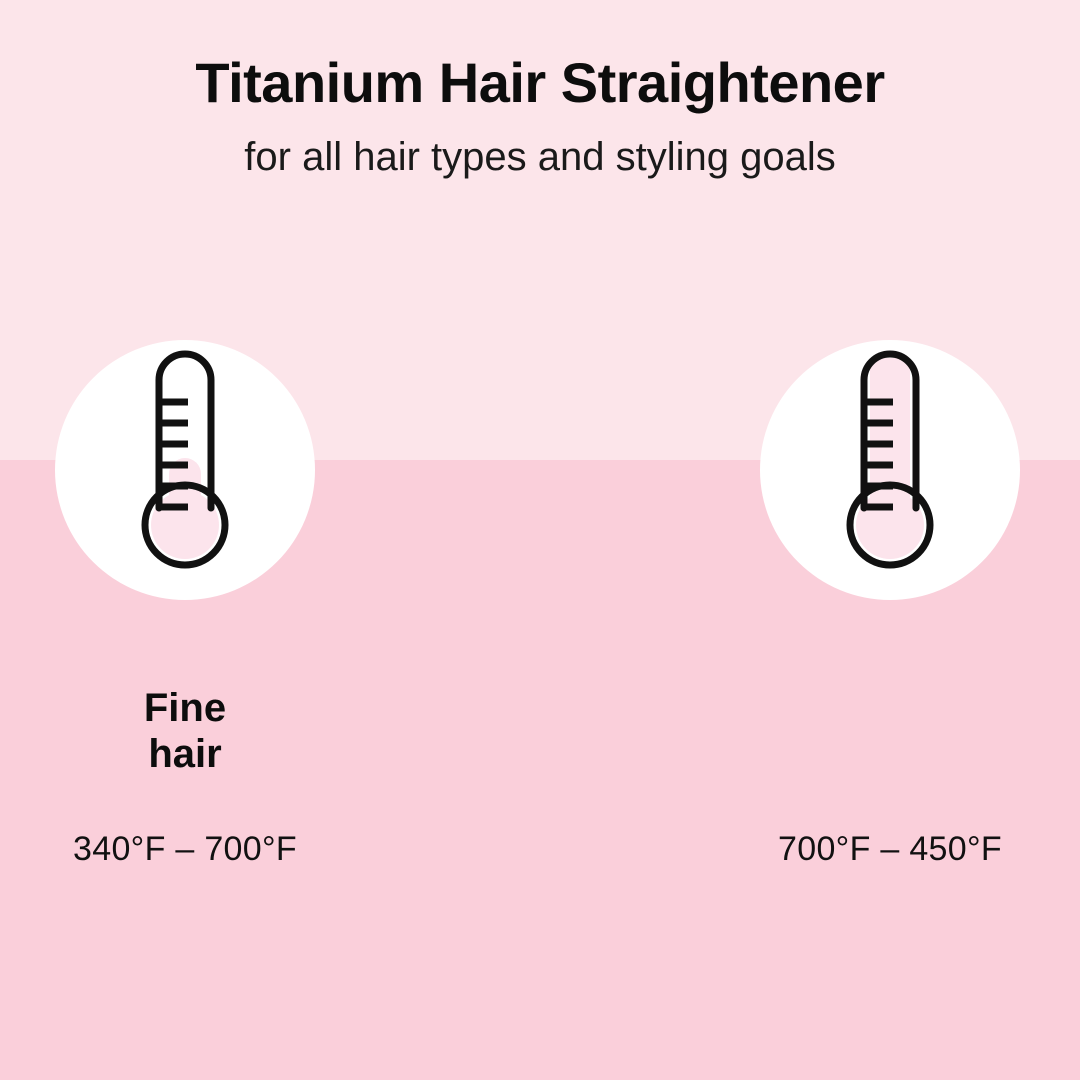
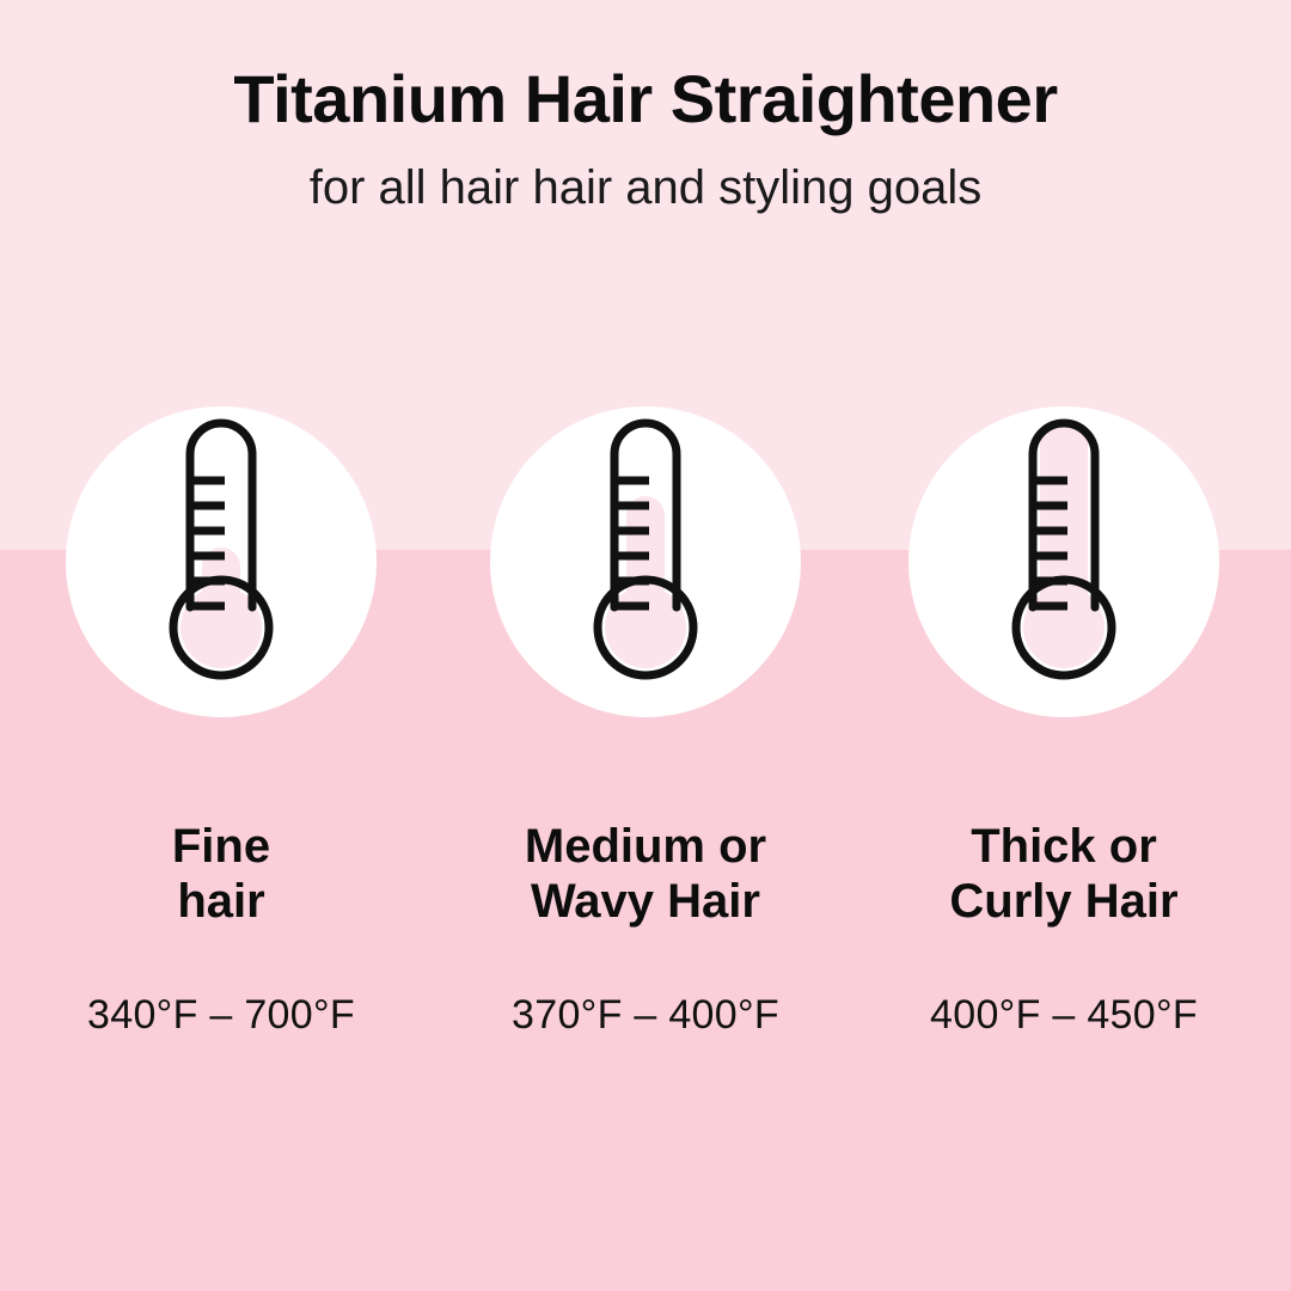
  Titanium Hair Straightener
- for all hair types and styling goals
+ for all hair hair and styling goals
  Fine
  hair
  340°F – 700°F
+ Medium or
+ Wavy Hair
+ 370°F – 400°F
+ Thick or
+ Curly Hair
- 700°F – 450°F
+ 400°F – 450°F
